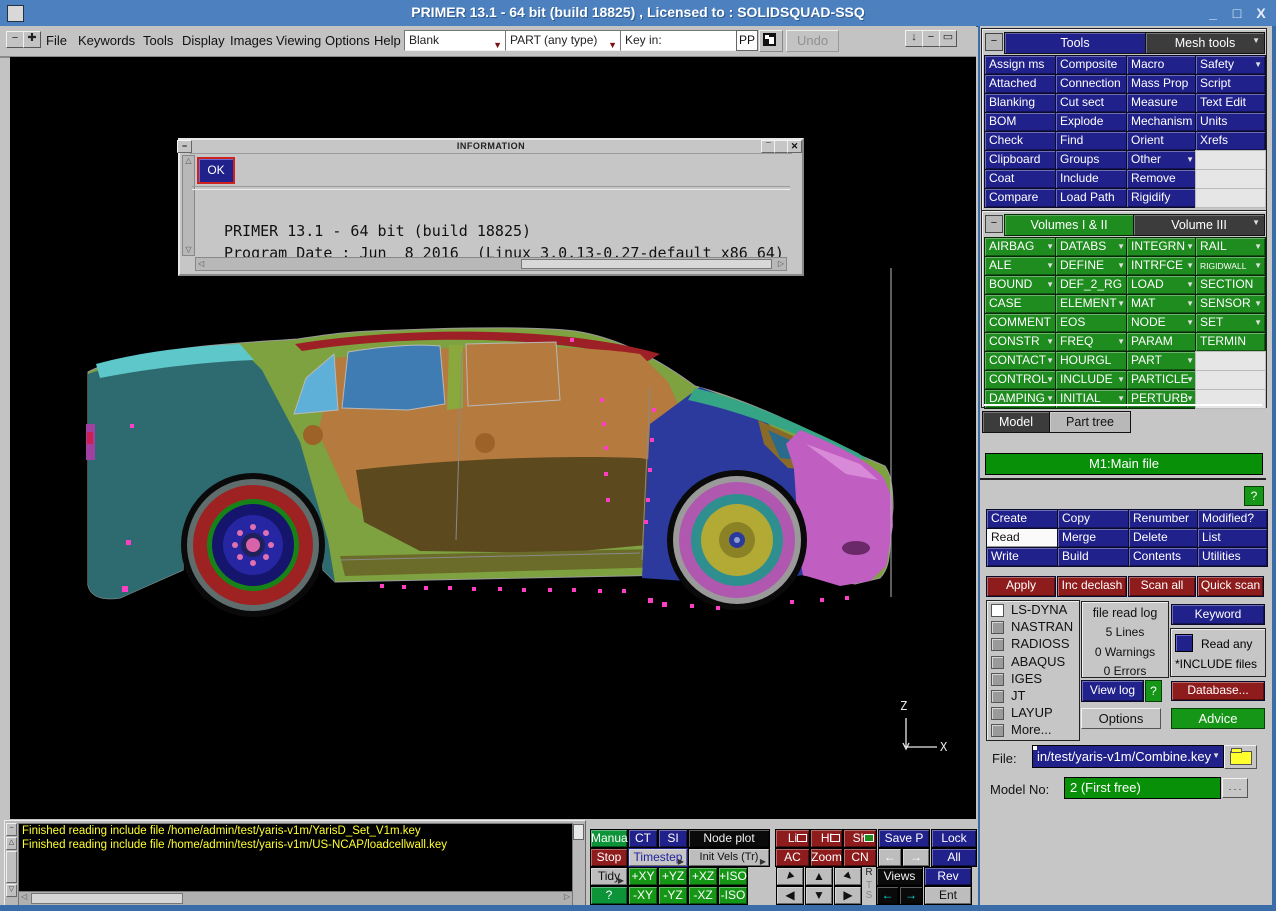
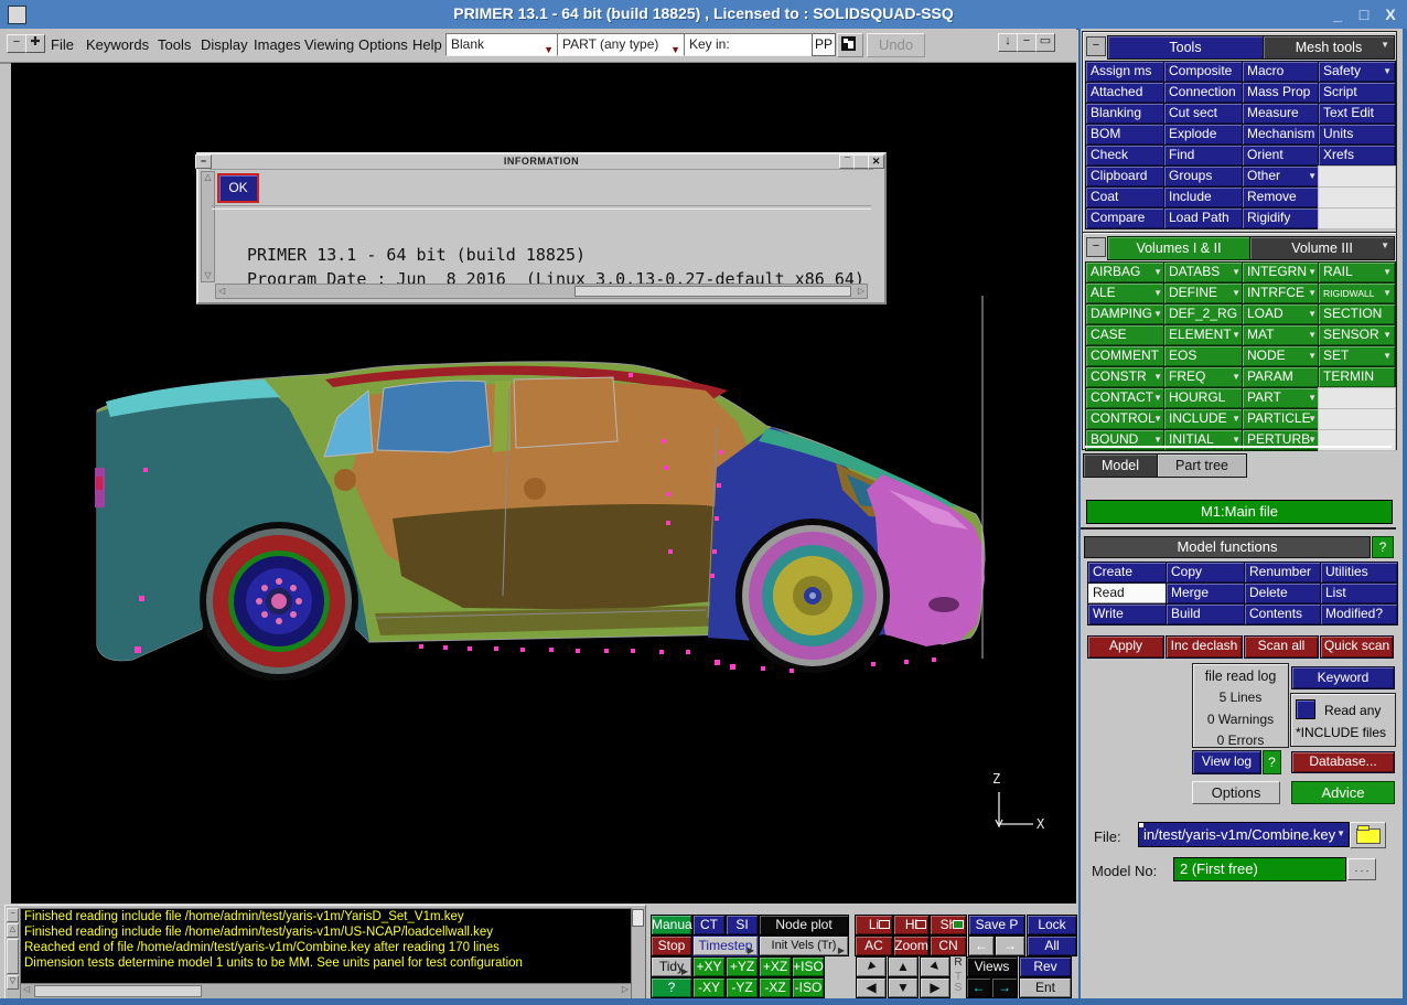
  PRIMER 13.1 - 64 bit (build 18825) , Licensed to : SOLIDSQUAD-SSQ
  _
  □
  X
  −
  ✚
  File
  Keywords
  Tools
  Display
  Images
  Viewing
  Options
  Help
  Blank
  ▼
  PART (any type)
  ▼
  Key in:
  PP
  Undo
  ↓
  −
  ▭
  Z
  X
  INFORMATION
  −
  ¯
  ✕
  △
  ▽
  OK
  PRIMER 13.1 - 64 bit (build 18825)
  Program Date : Jun 8 2016 (Linux 3.0.13-0.27-default x86_64)
  ◁
  ▷
  −
  Tools
  Mesh tools
  ▼
  Assign ms
  Composite
  Macro
  Safety
  ▼
  Attached
  Connection
  Mass Prop
  Script
  Blanking
  Cut sect
  Measure
  Text Edit
  BOM
  Explode
  Mechanism
  Units
  Check
  Find
  Orient
  Xrefs
  Clipboard
  Groups
  Other
  ▼
  Coat
  Include
  Remove
  Compare
  Load Path
  Rigidify
  −
  Volumes I & II
  Volume III
  ▼
  AIRBAG
  ▼
  DATABS
  ▼
  INTEGRN
  ▼
  RAIL
  ▼
  ALE
  ▼
  DEFINE
  ▼
  INTRFCE
  ▼
  RIGIDWALL
  ▼
- BOUND
+ DAMPING
  ▼
  DEF_2_RG
  LOAD
  ▼
  SECTION
  CASE
  ELEMENT
  ▼
  MAT
  ▼
  SENSOR
  ▼
  COMMENT
  EOS
  NODE
  ▼
  SET
  ▼
  CONSTR
  ▼
  FREQ
  ▼
  PARAM
  TERMIN
  CONTACT
  ▼
  HOURGL
  PART
  ▼
  CONTROL
  ▼
  INCLUDE
  ▼
  PARTICLE
  ▼
- DAMPING
+ BOUND
  ▼
  INITIAL
  ▼
  PERTURB
  ▼
  Model
  Part tree
  M1:Main file
+ Model functions
  ?
- LS-DYNA
- NASTRAN
- RADIOSS
- ABAQUS
- IGES
- JT
- LAYUP
- More...
  file read log
  5 Lines
  0 Warnings
  0 Errors
  Keyword
  Read any
  *INCLUDE files
  View log
  ?
  Database...
  Options
  Advice
  File:
  in/test/yaris-v1m/Combine.key
  ▼
  Model No:
  2 (First free)
  . . .
  Create
  Copy
  Renumber
- Modified?
+ Utilities
  Read
  Merge
  Delete
  List
  Write
  Build
  Contents
- Utilities
+ Modified?
  Apply
  Inc declash
  Scan all
  Quick scan
  Finished reading include file /home/admin/test/yaris-v1m/YarisD_Set_V1m.key
  Finished reading include file /home/admin/test/yaris-v1m/US-NCAP/loadcellwall.key
+ Reached end of file /home/admin/test/yaris-v1m/Combine.key after reading 170 lines
+ Dimension tests determine model 1 units to be MM. See units panel for test configuration
  ◁
  ▷
  Manua
  CT
  SI
  Node plot
  Li
  Hi
  Save P
  Lock
  Stop
  Timestep
  ▶
  Init Vels (Tr)
  ▶
  AC
  Zoom
  CN
  ←
  →
  All
  Tidy
  ▶
  +XY
  +YZ
  +XZ
  +ISO
  ▲
  R
  Views
  Rev
  ?
  -XY
  -YZ
  -XZ
  -ISO
  ◀
  ▼
  ▶
  T
  S
  ←
  →
  Ent
